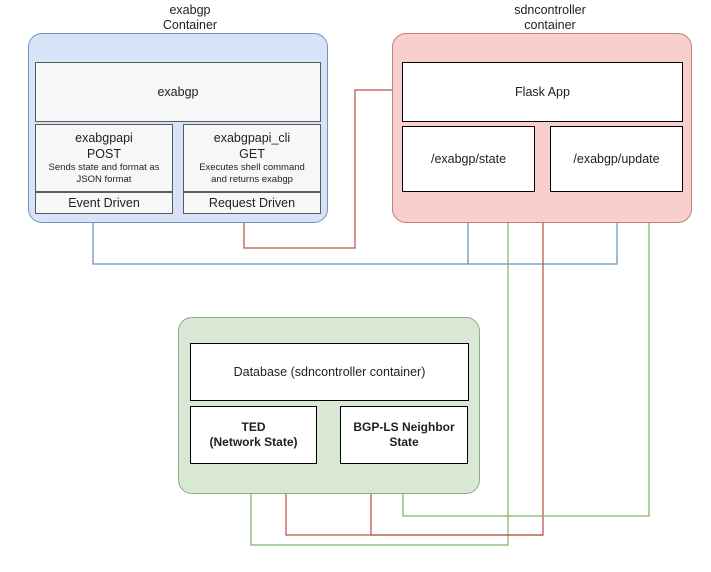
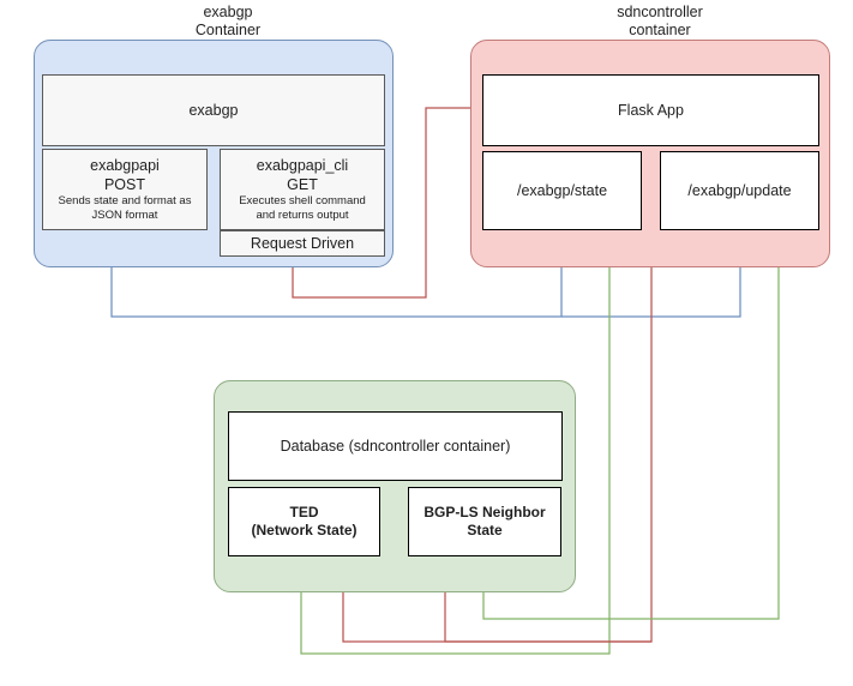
  exabgp
  Container
  exabgp
  exabgpapi
  POST
  Sends state and format as JSON format
- Event Driven
  exabgpapi_cli
  GET
- Executes shell command and returns exabgp
+ Executes shell command and returns output
  Request Driven
  sdncontroller
  container
  Flask App
  /exabgp/state
  /exabgp/update
  Database (sdncontroller container)
  TED
  (Network State)
  BGP-LS Neighbor
  State
